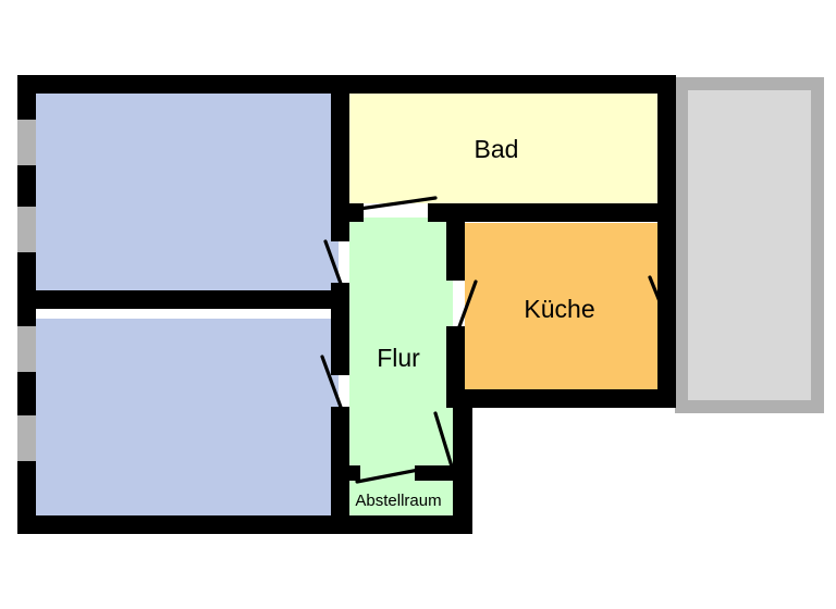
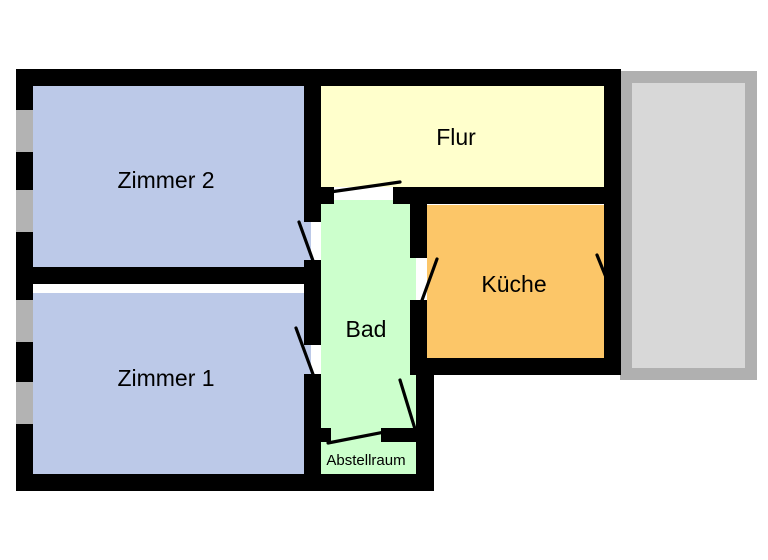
+ Zimmer 2
+ Zimmer 1
- Bad
+ Flur
  Küche
- Flur
+ Bad
  Abstellraum
